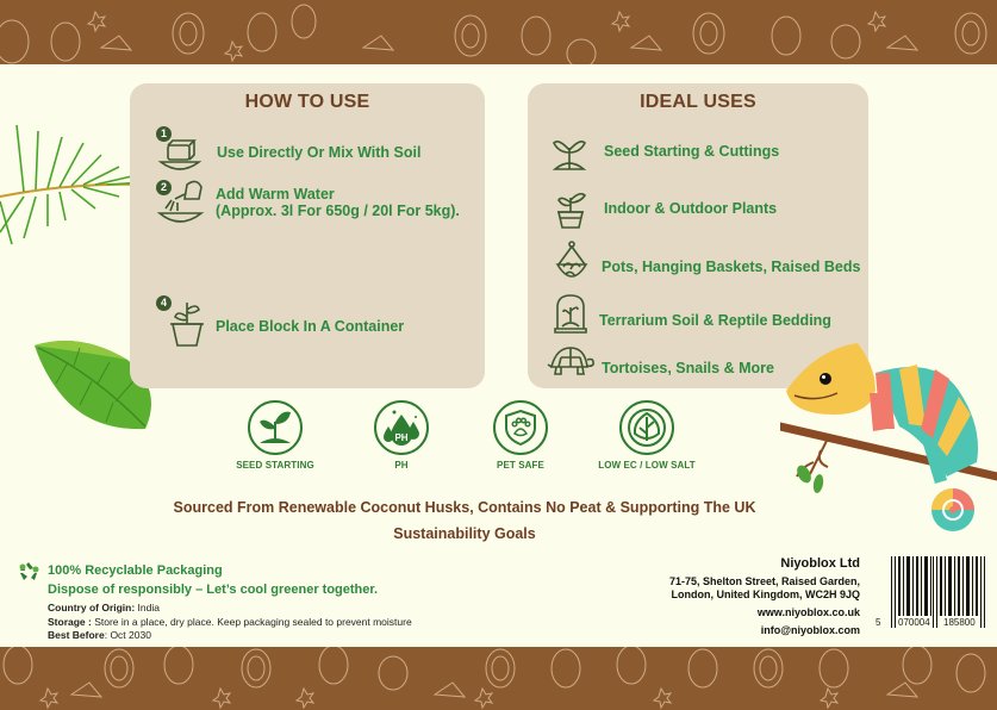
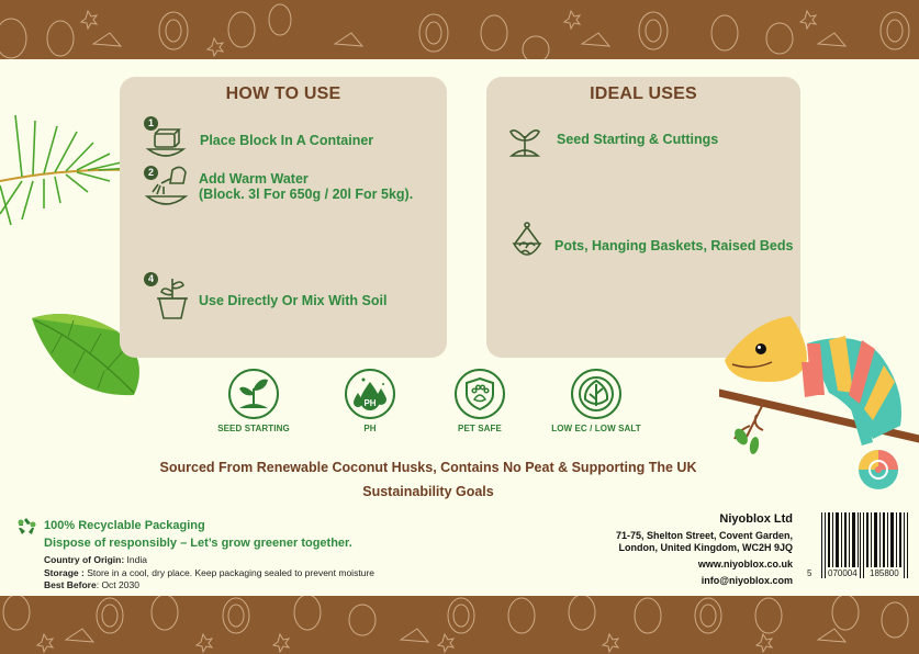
  HOW TO USE
  1
- Use Directly Or Mix With Soil
+ Place Block In A Container
  2
  Add Warm Water
- (Approx. 3l For 650g / 20l For 5kg).
+ (Block. 3l For 650g / 20l For 5kg).
  4
- Place Block In A Container
+ Use Directly Or Mix With Soil
  IDEAL USES
  Seed Starting & Cuttings
- Indoor & Outdoor Plants
  Pots, Hanging Baskets, Raised Beds
- Terrarium Soil & Reptile Bedding
- Tortoises, Snails & More
  SEED STARTING
  PH
  PH
  PET SAFE
  LOW EC / LOW SALT
  Sourced From Renewable Coconut Husks, Contains No Peat & Supporting The UK
  Sustainability Goals
  100% Recyclable Packaging
- Dispose of responsibly – Let’s cool greener together.
+ Dispose of responsibly – Let’s grow greener together.
  Country of Origin: India
- Storage : Store in a place, dry place. Keep packaging sealed to prevent moisture
+ Storage : Store in a cool, dry place. Keep packaging sealed to prevent moisture
  Best Before: Oct 2030
  Niyoblox Ltd
- 71-75, Shelton Street, Raised Garden,
+ 71-75, Shelton Street, Covent Garden,
  London, United Kingdom, WC2H 9JQ
  www.niyoblox.co.uk
  info@niyoblox.com
  5
  070004
  185800
